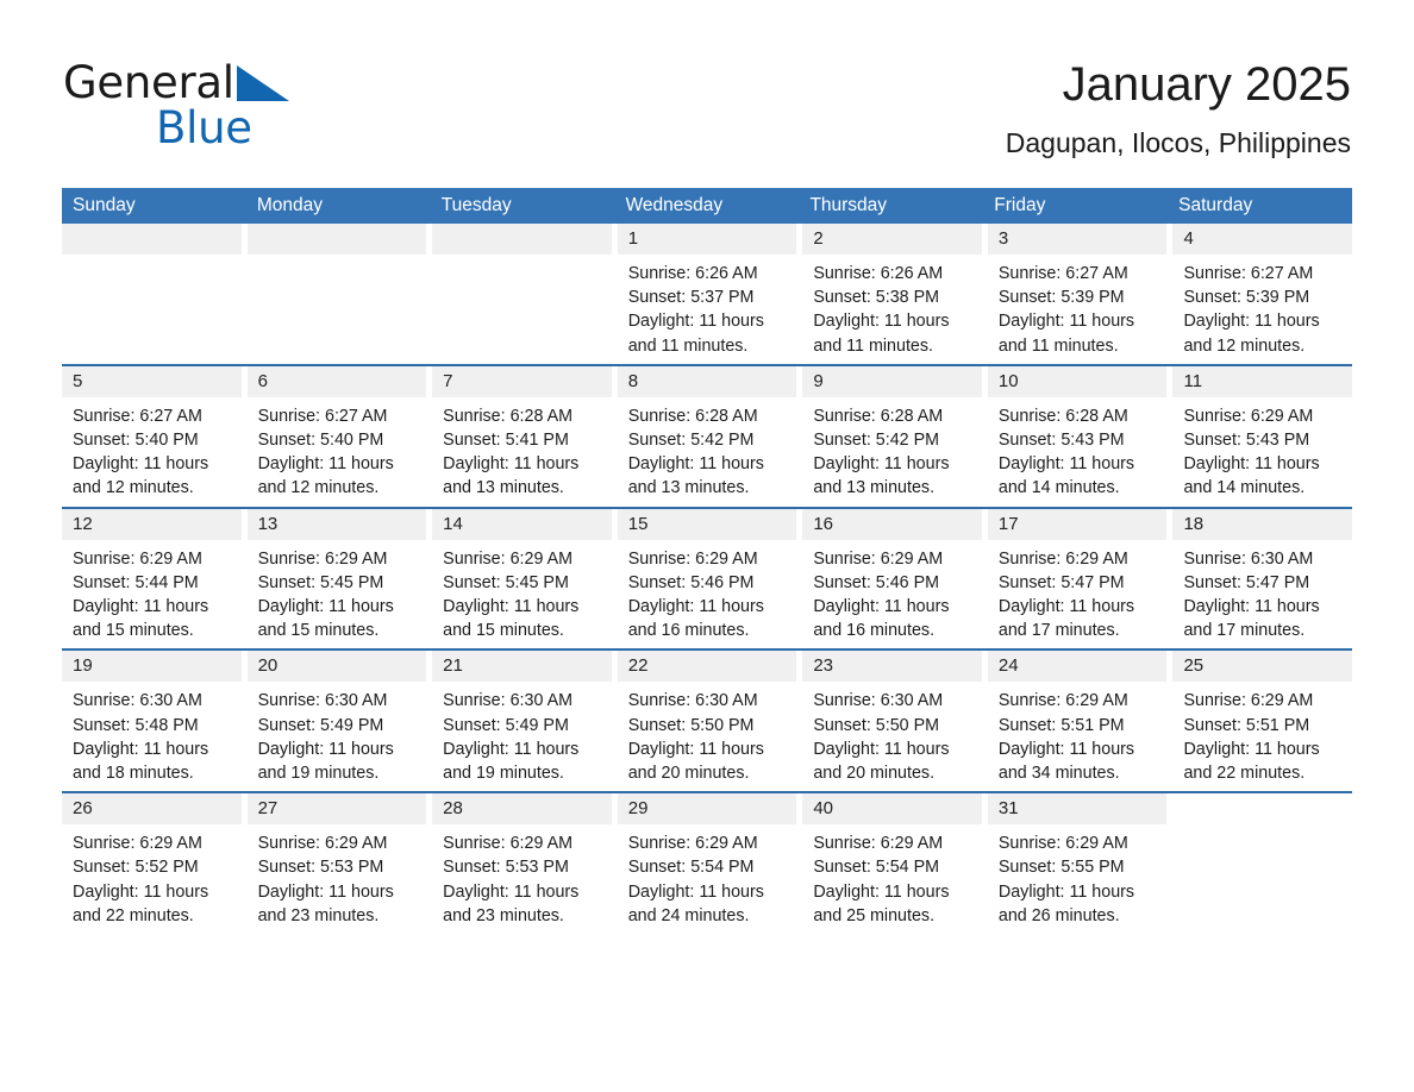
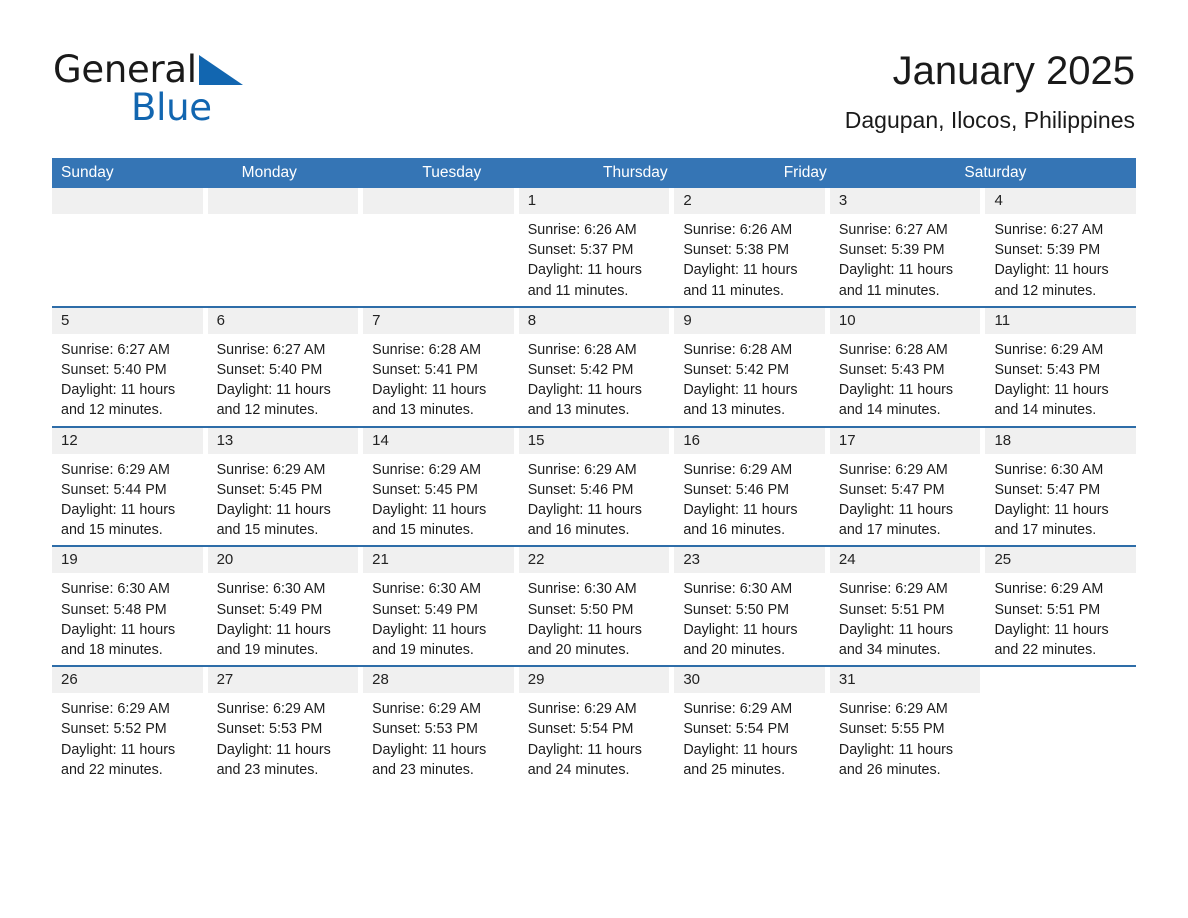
  General
  Blue
  January 2025
  Dagupan, Ilocos, Philippines
  Sunday
  Monday
  Tuesday
- Wednesday
  Thursday
  Friday
  Saturday
  1
  Sunrise: 6:26 AM
  Sunset: 5:37 PM
  Daylight: 11 hours
  and 11 minutes.
  2
  Sunrise: 6:26 AM
  Sunset: 5:38 PM
  Daylight: 11 hours
  and 11 minutes.
  3
  Sunrise: 6:27 AM
  Sunset: 5:39 PM
  Daylight: 11 hours
  and 11 minutes.
  4
  Sunrise: 6:27 AM
  Sunset: 5:39 PM
  Daylight: 11 hours
  and 12 minutes.
  5
  Sunrise: 6:27 AM
  Sunset: 5:40 PM
  Daylight: 11 hours
  and 12 minutes.
  6
  Sunrise: 6:27 AM
  Sunset: 5:40 PM
  Daylight: 11 hours
  and 12 minutes.
  7
  Sunrise: 6:28 AM
  Sunset: 5:41 PM
  Daylight: 11 hours
  and 13 minutes.
  8
  Sunrise: 6:28 AM
  Sunset: 5:42 PM
  Daylight: 11 hours
  and 13 minutes.
  9
  Sunrise: 6:28 AM
  Sunset: 5:42 PM
  Daylight: 11 hours
  and 13 minutes.
  10
  Sunrise: 6:28 AM
  Sunset: 5:43 PM
  Daylight: 11 hours
  and 14 minutes.
  11
  Sunrise: 6:29 AM
  Sunset: 5:43 PM
  Daylight: 11 hours
  and 14 minutes.
  12
  Sunrise: 6:29 AM
  Sunset: 5:44 PM
  Daylight: 11 hours
  and 15 minutes.
  13
  Sunrise: 6:29 AM
  Sunset: 5:45 PM
  Daylight: 11 hours
  and 15 minutes.
  14
  Sunrise: 6:29 AM
  Sunset: 5:45 PM
  Daylight: 11 hours
  and 15 minutes.
  15
  Sunrise: 6:29 AM
  Sunset: 5:46 PM
  Daylight: 11 hours
  and 16 minutes.
  16
  Sunrise: 6:29 AM
  Sunset: 5:46 PM
  Daylight: 11 hours
  and 16 minutes.
  17
  Sunrise: 6:29 AM
  Sunset: 5:47 PM
  Daylight: 11 hours
  and 17 minutes.
  18
  Sunrise: 6:30 AM
  Sunset: 5:47 PM
  Daylight: 11 hours
  and 17 minutes.
  19
  Sunrise: 6:30 AM
  Sunset: 5:48 PM
  Daylight: 11 hours
  and 18 minutes.
  20
  Sunrise: 6:30 AM
  Sunset: 5:49 PM
  Daylight: 11 hours
  and 19 minutes.
  21
  Sunrise: 6:30 AM
  Sunset: 5:49 PM
  Daylight: 11 hours
  and 19 minutes.
  22
  Sunrise: 6:30 AM
  Sunset: 5:50 PM
  Daylight: 11 hours
  and 20 minutes.
  23
  Sunrise: 6:30 AM
  Sunset: 5:50 PM
  Daylight: 11 hours
  and 20 minutes.
  24
  Sunrise: 6:29 AM
  Sunset: 5:51 PM
  Daylight: 11 hours
  and 34 minutes.
  25
  Sunrise: 6:29 AM
  Sunset: 5:51 PM
  Daylight: 11 hours
  and 22 minutes.
  26
  Sunrise: 6:29 AM
  Sunset: 5:52 PM
  Daylight: 11 hours
  and 22 minutes.
  27
  Sunrise: 6:29 AM
  Sunset: 5:53 PM
  Daylight: 11 hours
  and 23 minutes.
  28
  Sunrise: 6:29 AM
  Sunset: 5:53 PM
  Daylight: 11 hours
  and 23 minutes.
  29
  Sunrise: 6:29 AM
  Sunset: 5:54 PM
  Daylight: 11 hours
  and 24 minutes.
- 40
+ 30
  Sunrise: 6:29 AM
  Sunset: 5:54 PM
  Daylight: 11 hours
  and 25 minutes.
  31
  Sunrise: 6:29 AM
  Sunset: 5:55 PM
  Daylight: 11 hours
  and 26 minutes.
